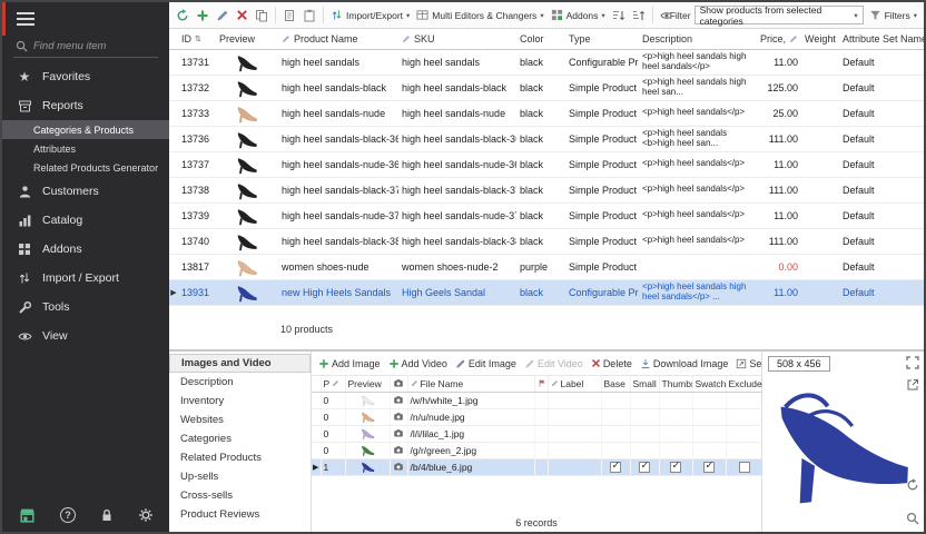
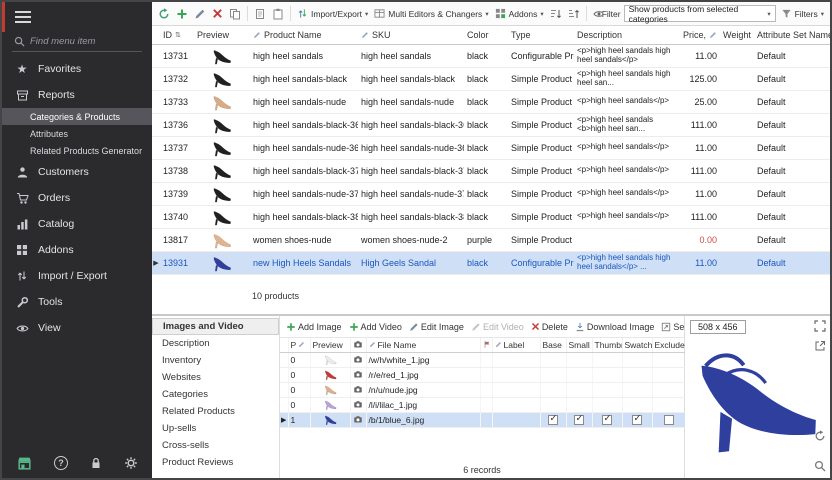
  Find menu item
  ★
  Favorites
  Reports
  Categories & Products
  Attributes
  Related Products Generator
  Customers
+ Orders
  Catalog
  Addons
  Import / Export
  Tools
  View
  ?
  Import/Export
  Multi Editors & Changers
  Addons
  Filter
  Show products from selected categories
  Filters
  	ID	Preview	Product Name	SKU	Color	Type	Description	Price,	Weight	Attribute Set Nam
  	13731		high heel sandals	high heel sandals	black	Configurable Pr	<p>high heel sandals high heel sandals</p>	11.00		Default
  	13732		high heel sandals-black	high heel sandals-black	black	Simple Product	<p>high heel sandals high heel san...	125.00		Default
  	13733		high heel sandals-nude	high heel sandals-nude	black	Simple Product	<p>high heel sandals</p>	25.00		Default
  	13736		high heel sandals-black-36	high heel sandals-black-3	black	Simple Product	<p>high heel sandals <b>high heel san...	111.00		Default
  	13737		high heel sandals-nude-36	high heel sandals-nude-3	black	Simple Product	<p>high heel sandals</p>	11.00		Default
  	13738		high heel sandals-black-37	high heel sandals-black-3	black	Simple Product	<p>high heel sandals</p>	111.00		Default
  	13739		high heel sandals-nude-37	high heel sandals-nude-3	black	Simple Product	<p>high heel sandals</p>	11.00		Default
  	13740		high heel sandals-black-38	high heel sandals-black-3	black	Simple Product	<p>high heel sandals</p>	111.00		Default
  	13817		women shoes-nude	women shoes-nude-2	purple	Simple Product		0.00		Default
  	13931		new High Heels Sandals	High Geels Sandal	black	Configurable Pr	<p>high heel sandals high heel sandals</p> ...	11.00		Default
  10 products
  Images and Video
  Description
  Inventory
  Websites
  Categories
  Related Products
  Up-sells
  Cross-sells
  Product Reviews
  Add Image
  Add Video
  Edit Image
  Edit Video
  Delete
  Download Image
  	P	Preview		File Name		Label	Base	Small	Thumb	Swatch	Exclude
  	0			/w/h/white_1.jpg
+ 	0			/r/e/red_1.jpg
  	0			/n/u/nude.jpg
  	0			/l/i/lilac_1.jpg
- 	0			/g/r/green_2.jpg
- 	1			/b/4/blue_6.jpg
+ 	1			/b/1/blue_6.jpg
  6 records
  508 x 456
